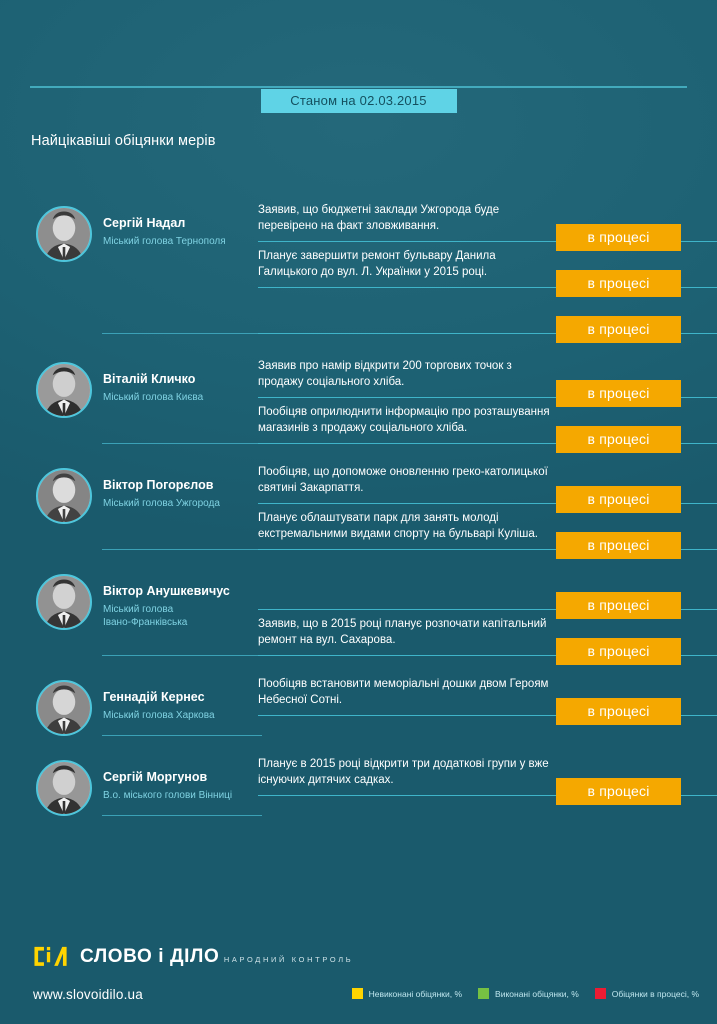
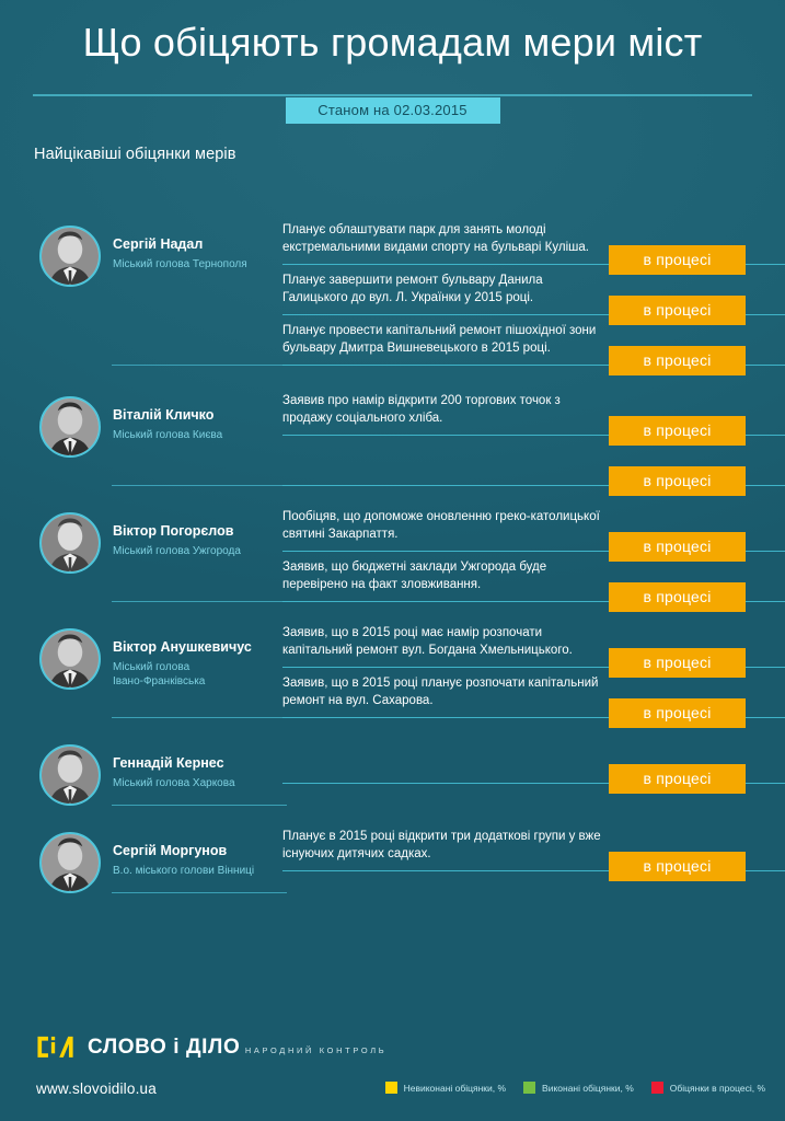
+ Що обіцяють громадам мери міст
  Станом на 02.03.2015
  Найцікавіші обіцянки мерів
  Сергій Надал
  Міський голова Тернополя
- Заявив, що бюджетні заклади Ужгорода буде перевірено на факт зловживання.
+ Планує облаштувати парк для занять молоді екстремальними видами спорту на бульварі Куліша.
  в процесі
  Планує завершити ремонт бульвару Данила Галицького до вул. Л. Українки у 2015 році.
  в процесі
+ Планує провести капітальний ремонт пішохідної зони бульвару Дмитра Вишневецького в 2015 році.
  в процесі
  Віталій Кличко
  Міський голова Києва
  Заявив про намір відкрити 200 торгових точок з продажу соціального хліба.
  в процесі
- Пообіцяв оприлюднити інформацію про розташування магазинів з продажу соціального хліба.
  в процесі
  Віктор Погорєлов
  Міський голова Ужгорода
  Пообіцяв, що допоможе оновленню греко-католицької святині Закарпаття.
  в процесі
- Планує облаштувати парк для занять молоді екстремальними видами спорту на бульварі Куліша.
+ Заявив, що бюджетні заклади Ужгорода буде перевірено на факт зловживання.
  в процесі
  Віктор Анушкевичус
  Міський голова
  Івано-Франківська
+ Заявив, що в 2015 році має намір розпочати капітальний ремонт вул. Богдана Хмельницького.
  в процесі
  Заявив, що в 2015 році планує розпочати капітальний ремонт на вул. Сахарова.
  в процесі
  Геннадій Кернес
  Міський голова Харкова
- Пообіцяв встановити меморіальні дошки двом Героям Небесної Сотні.
  в процесі
  Сергій Моргунов
  В.о. міського голови Вінниці
  Планує в 2015 році відкрити три додаткові групи у вже існуючих дитячих садках.
  в процесі
  СЛОВО і ДІЛО НАРОДНИЙ КОНТРОЛЬ
  www.slovoidilo.ua
  Невиконані обіцянки, %
  Виконані обіцянки, %
  Обіцянки в процесі, %
